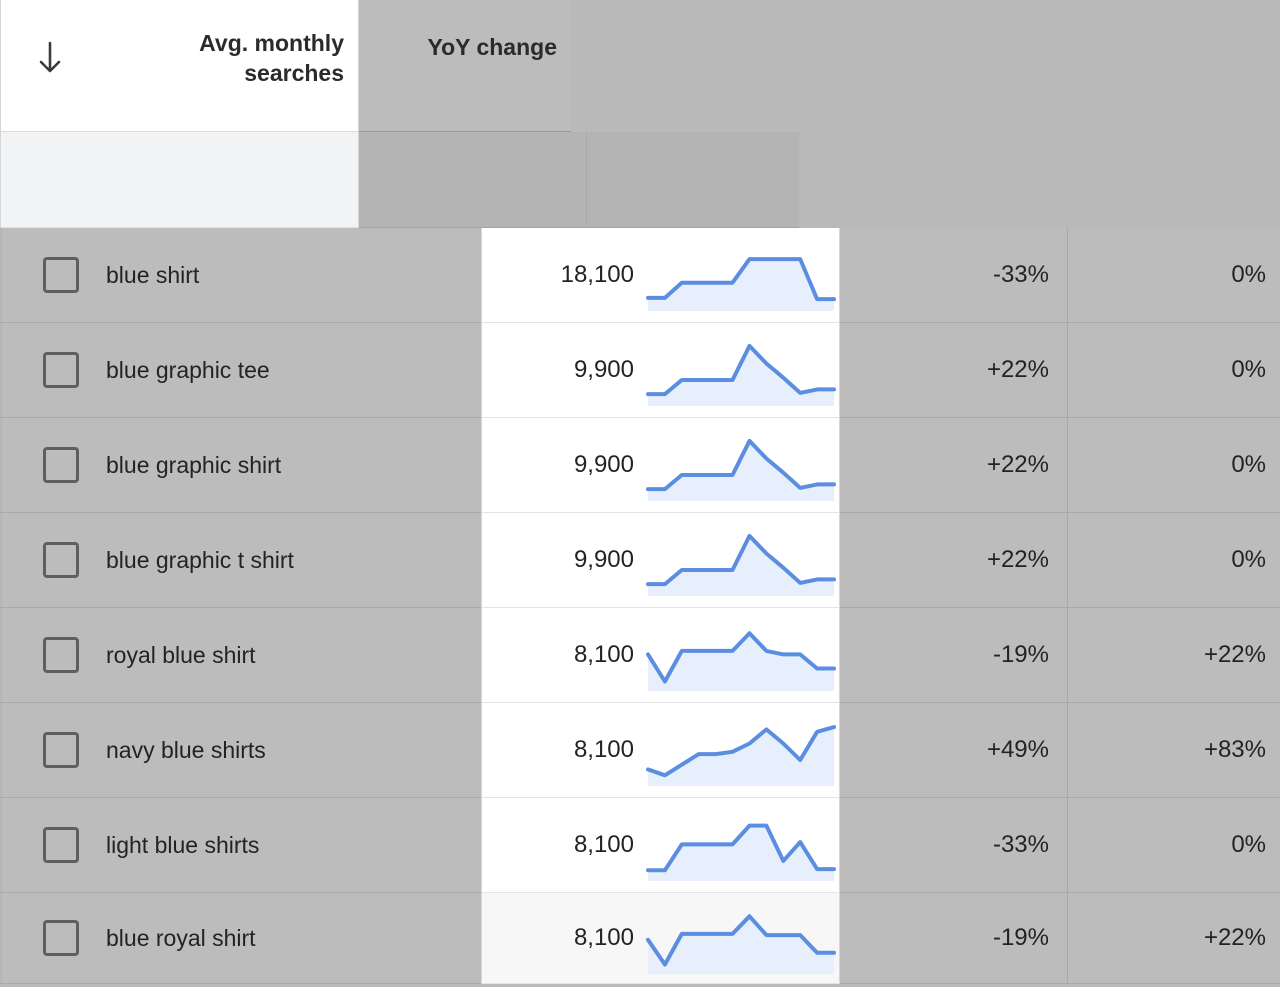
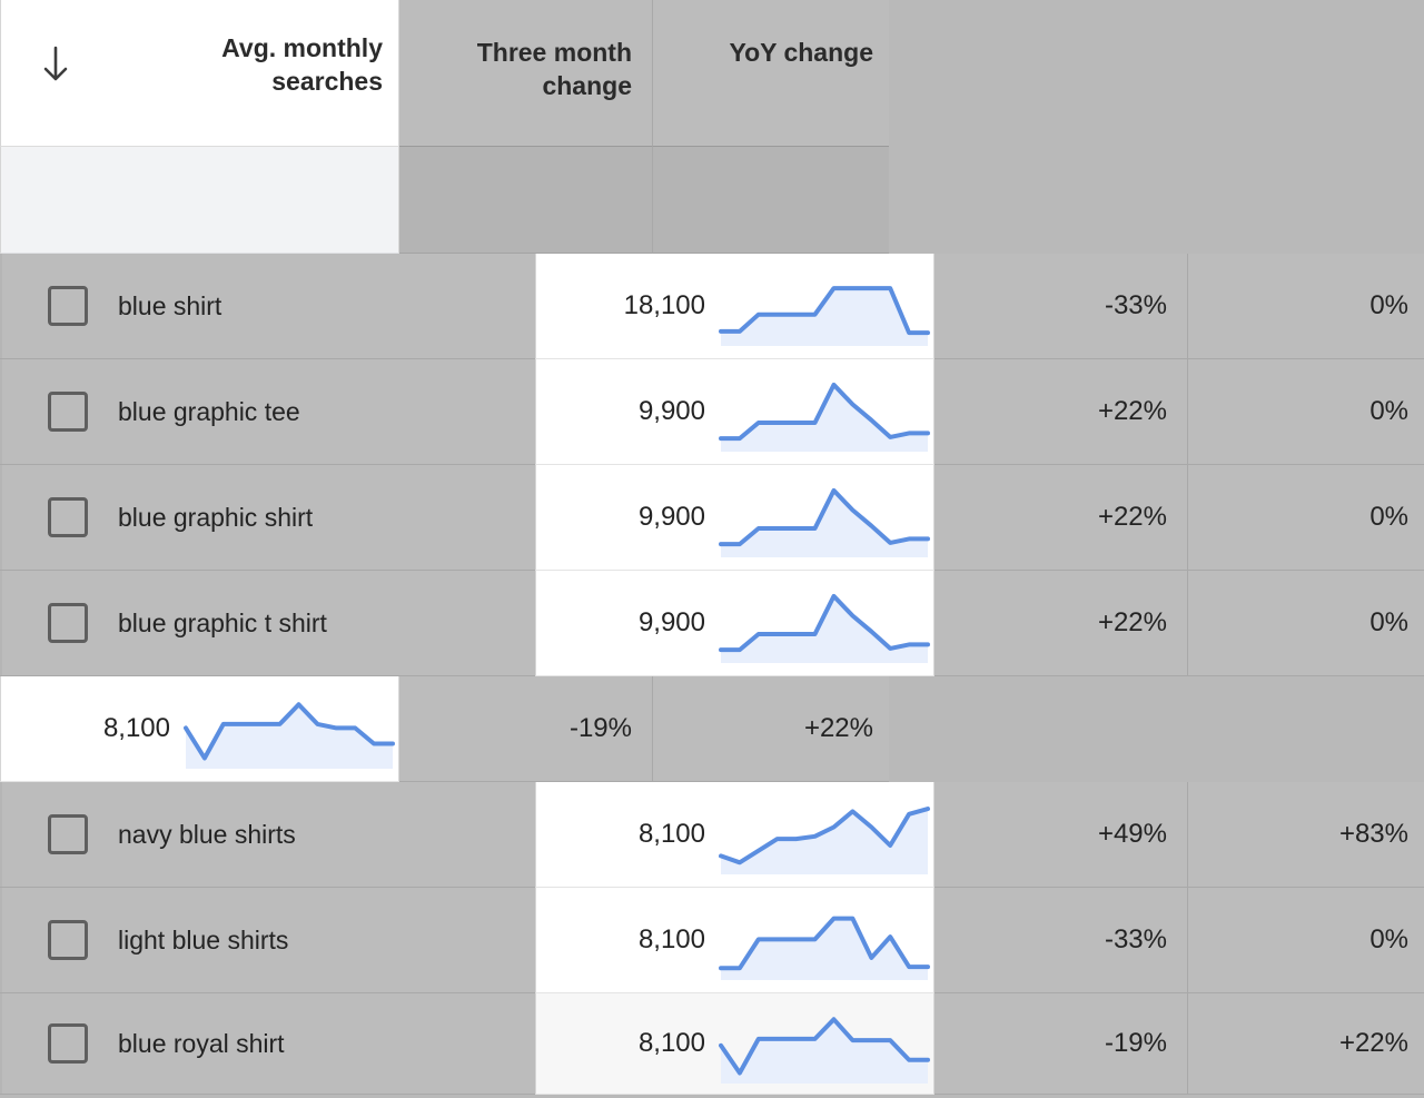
  Avg. monthly searches
+ Three month change
  YoY change
  blue shirt
  18,100
  -33%
  0%
  blue graphic tee
  9,900
  +22%
  0%
  blue graphic shirt
  9,900
  +22%
  0%
  blue graphic t shirt
  9,900
  +22%
  0%
- royal blue shirt
  8,100
  -19%
  +22%
  navy blue shirts
  8,100
  +49%
  +83%
  light blue shirts
  8,100
  -33%
  0%
  blue royal shirt
  8,100
  -19%
  +22%
